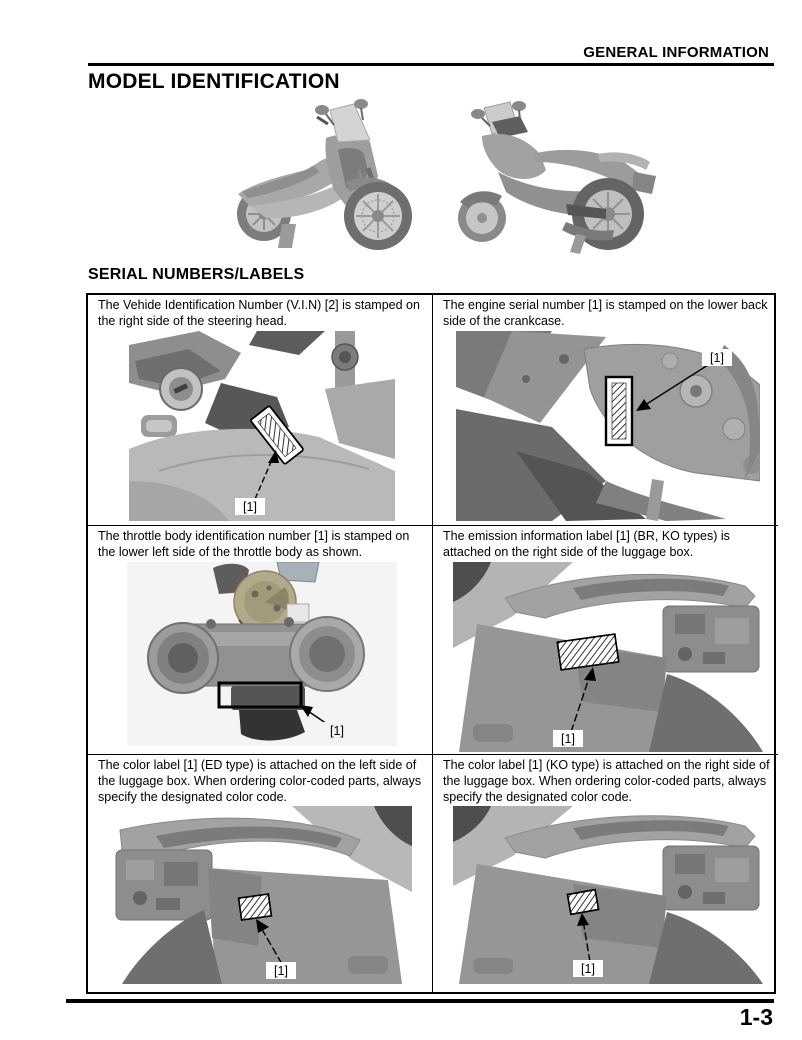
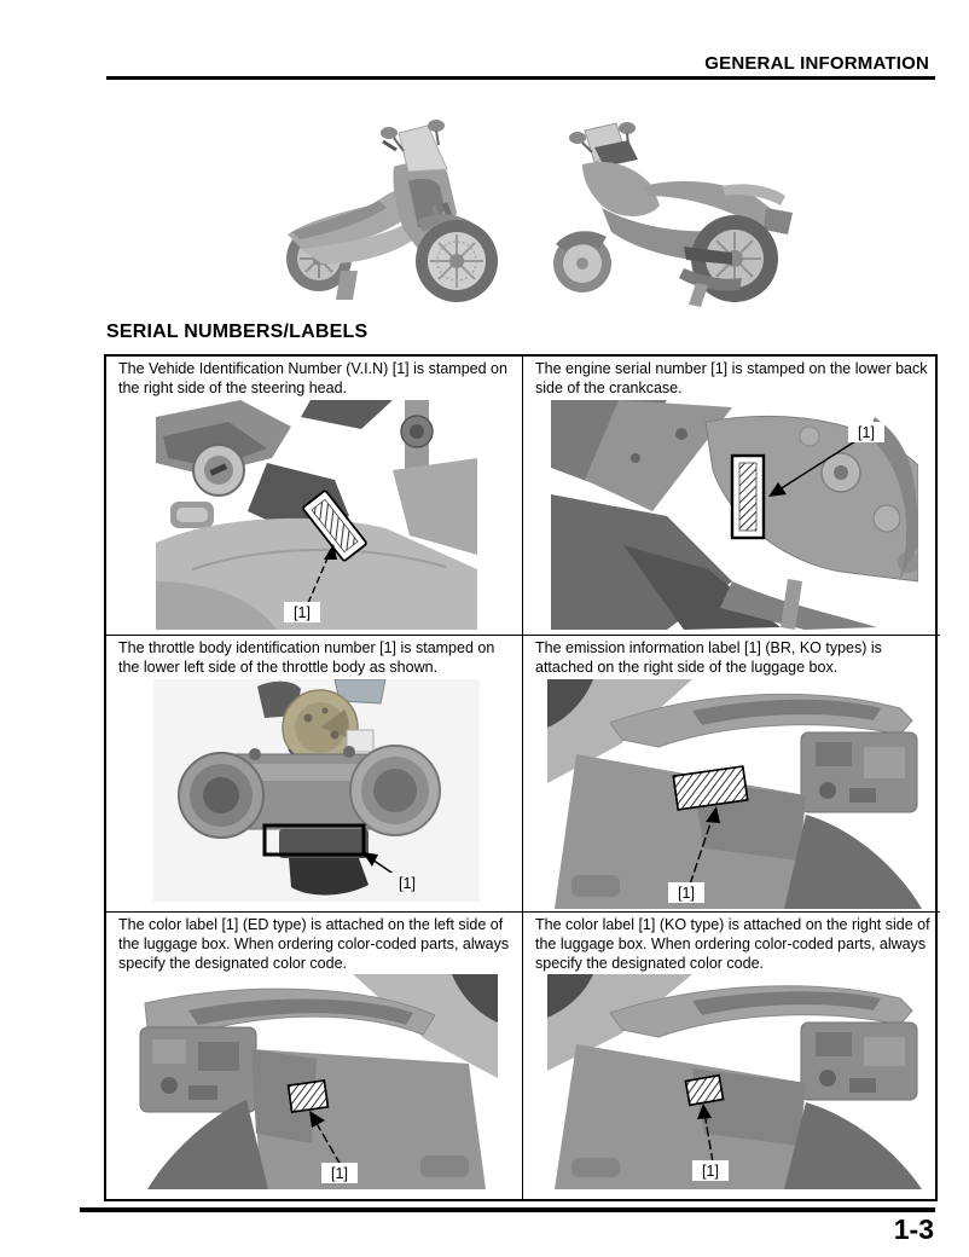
  GENERAL INFORMATION
- MODEL IDENTIFICATION
  SERIAL NUMBERS/LABELS
- The Vehide Identification Number (V.I.N) [2] is stamped on the right side of the steering head.
+ The Vehide Identification Number (V.I.N) [1] is stamped on the right side of the steering head.
  [1]
  The engine serial number [1] is stamped on the lower back side of the crankcase.
  [1]
  The throttle body identification number [1] is stamped on the lower left side of the throttle body as shown.
  [1]
  The emission information label [1] (BR, KO types) is attached on the right side of the luggage box.
  [1]
  The color label [1] (ED type) is attached on the left side of the luggage box. When ordering color-coded parts, always specify the designated color code.
  [1]
  The color label [1] (KO type) is attached on the right side of the luggage box. When ordering color-coded parts, always specify the designated color code.
  [1]
  1-3
